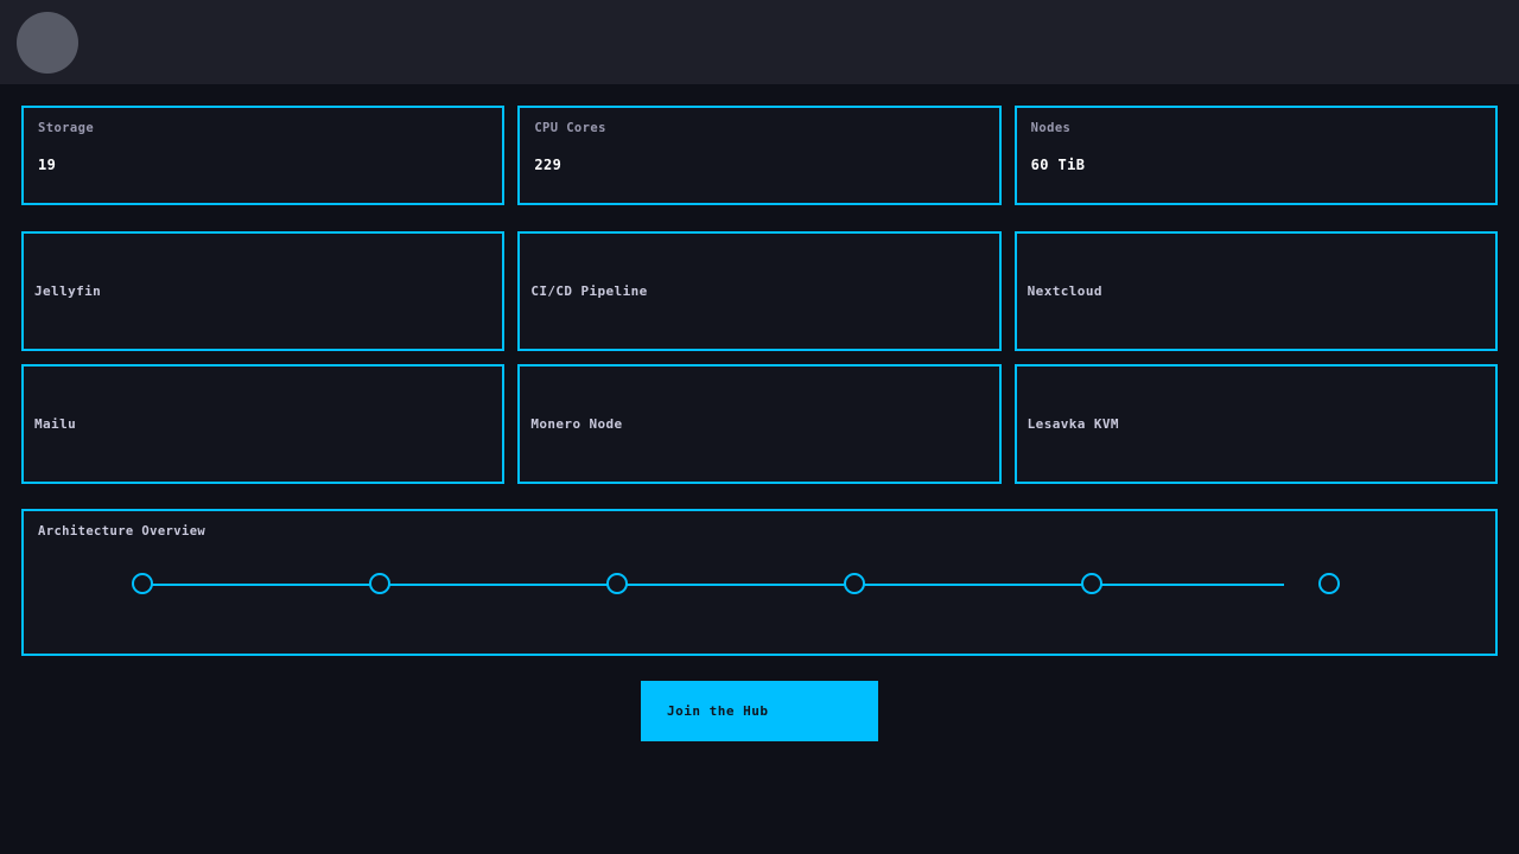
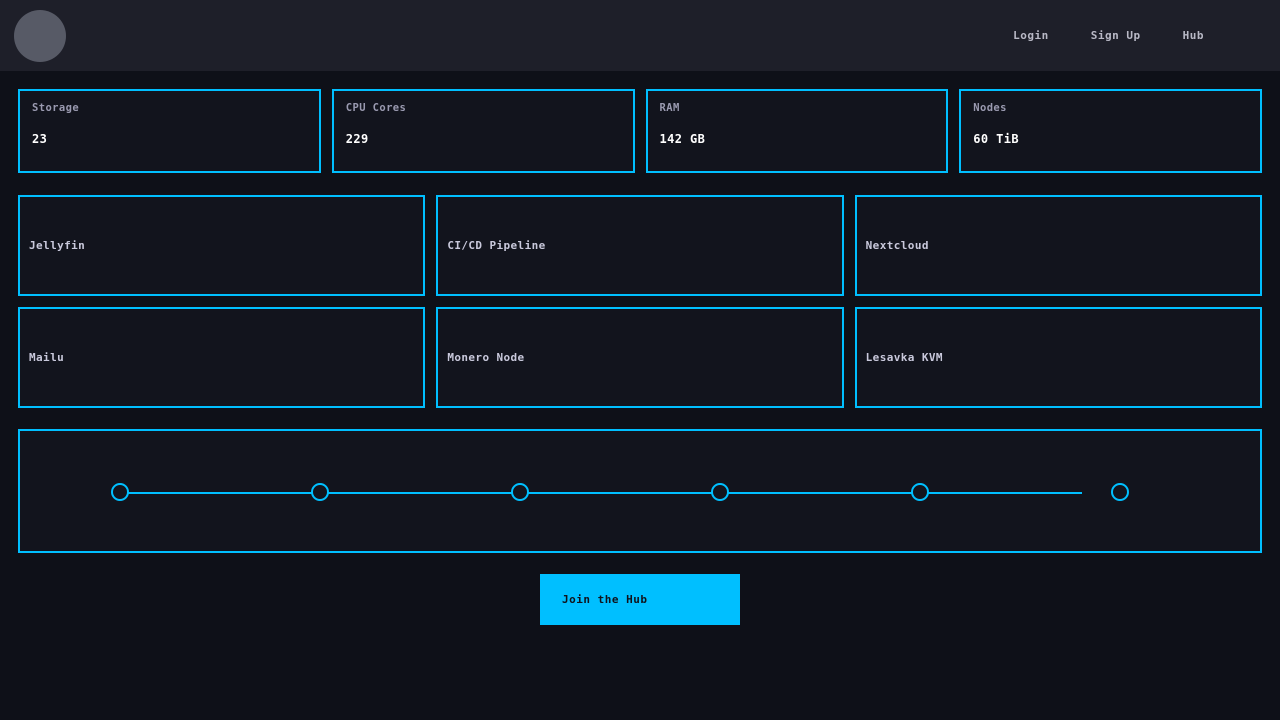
+ Login
+ Sign Up
+ Hub
  Storage
- 19
+ 23
  CPU Cores
  229
+ RAM
+ 142 GB
  Nodes
  60 TiB
  Jellyfin
  CI/CD Pipeline
  Nextcloud
  Mailu
  Monero Node
  Lesavka KVM
- Architecture Overview
  Join the Hub
